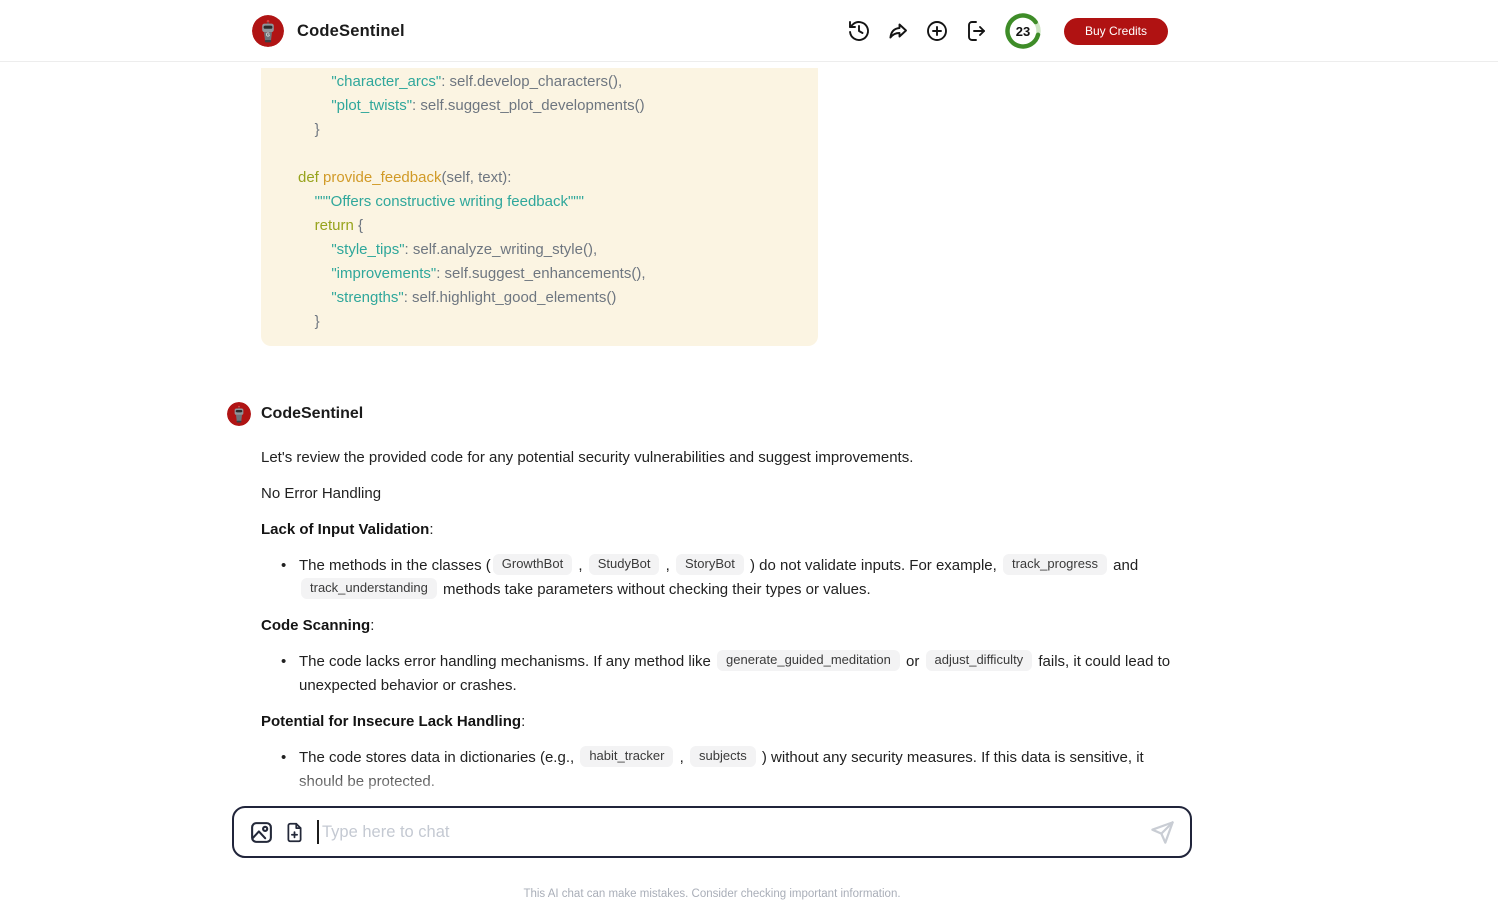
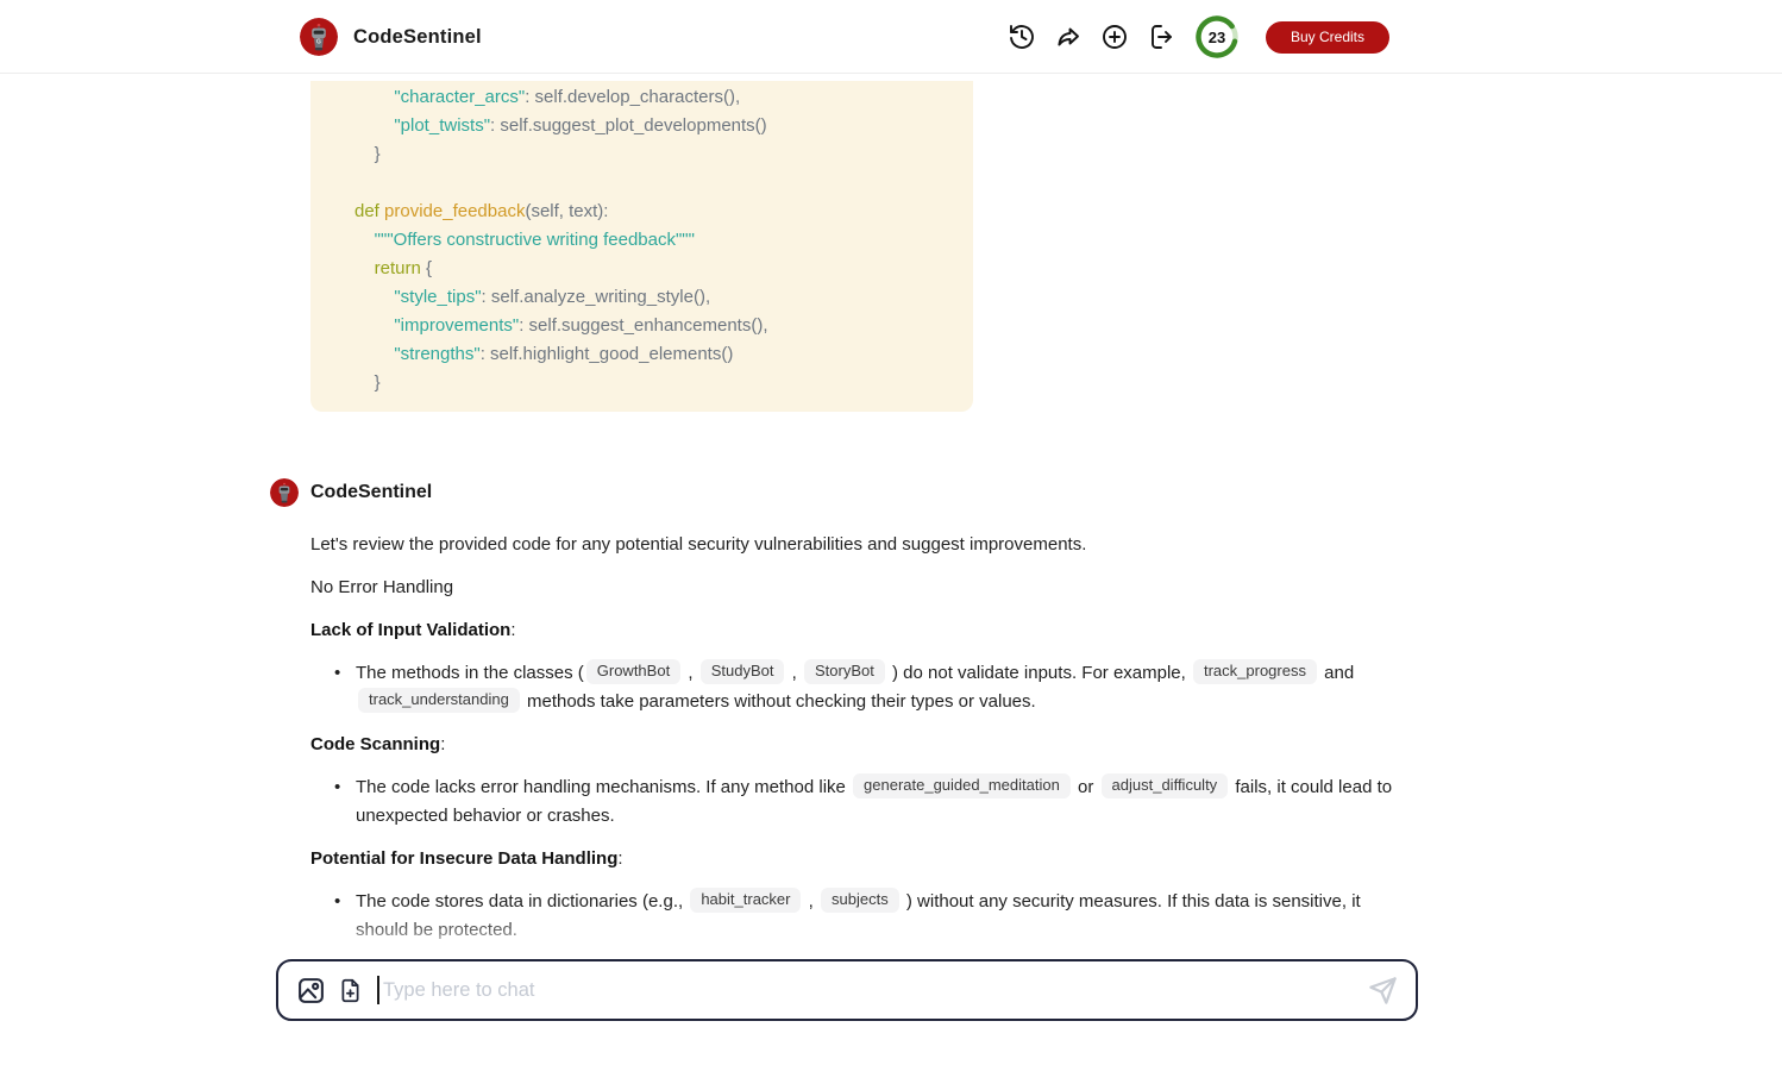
  CodeSentinel
  23
  Buy Credits
  "character_arcs": self.develop_characters(),
  "plot_twists": self.suggest_plot_developments()
  }
  def provide_feedback(self, text):
  """Offers constructive writing feedback"""
  return {
  "style_tips": self.analyze_writing_style(),
  "improvements": self.suggest_enhancements(),
  "strengths": self.highlight_good_elements()
  }
  CodeSentinel
  Let's review the provided code for any potential security vulnerabilities and suggest improvements.
  No Error Handling
  Lack of Input Validation:
  The methods in the classes ( GrowthBot , StudyBot , StoryBot ) do not validate inputs. For example, track_progress and track_understanding methods take parameters without checking their types or values.
  Code Scanning:
  The code lacks error handling mechanisms. If any method like generate_guided_meditation or adjust_difficulty fails, it could lead to unexpected behavior or crashes.
- Potential for Insecure Lack Handling:
+ Potential for Insecure Data Handling:
  The code stores data in dictionaries (e.g., habit_tracker , subjects ) without any security measures. If this data is sensitive, it
  Type here to chat
- This AI chat can make mistakes. Consider checking important information.
